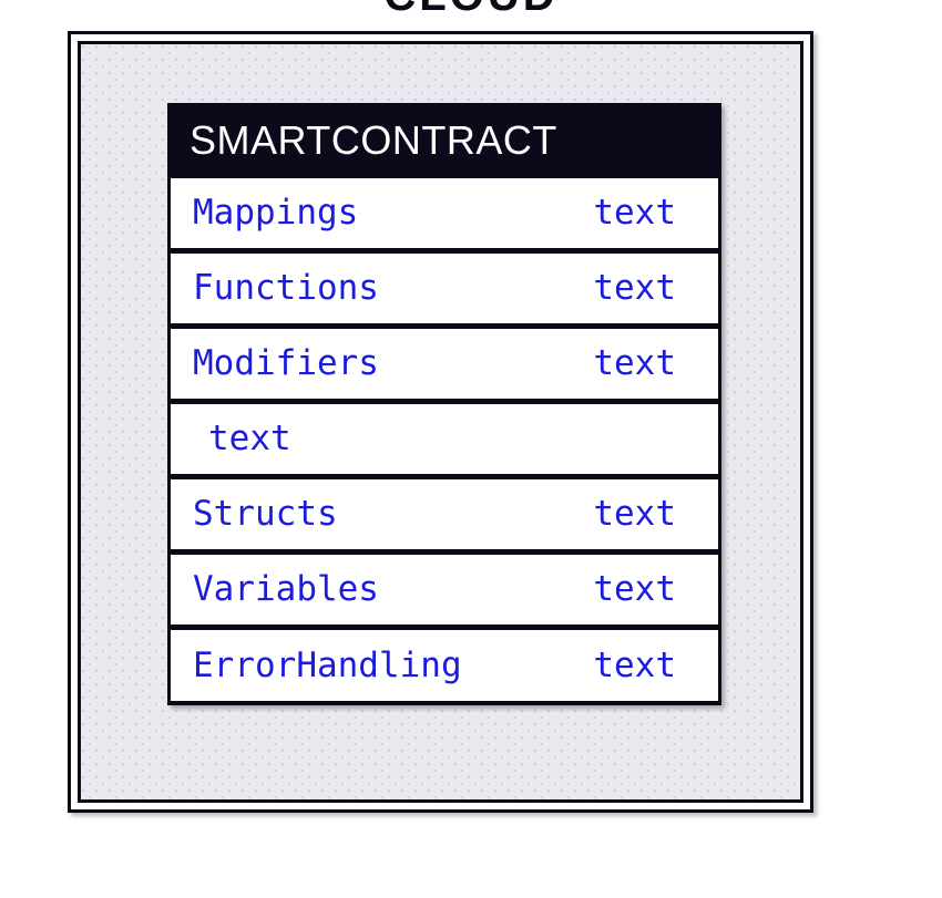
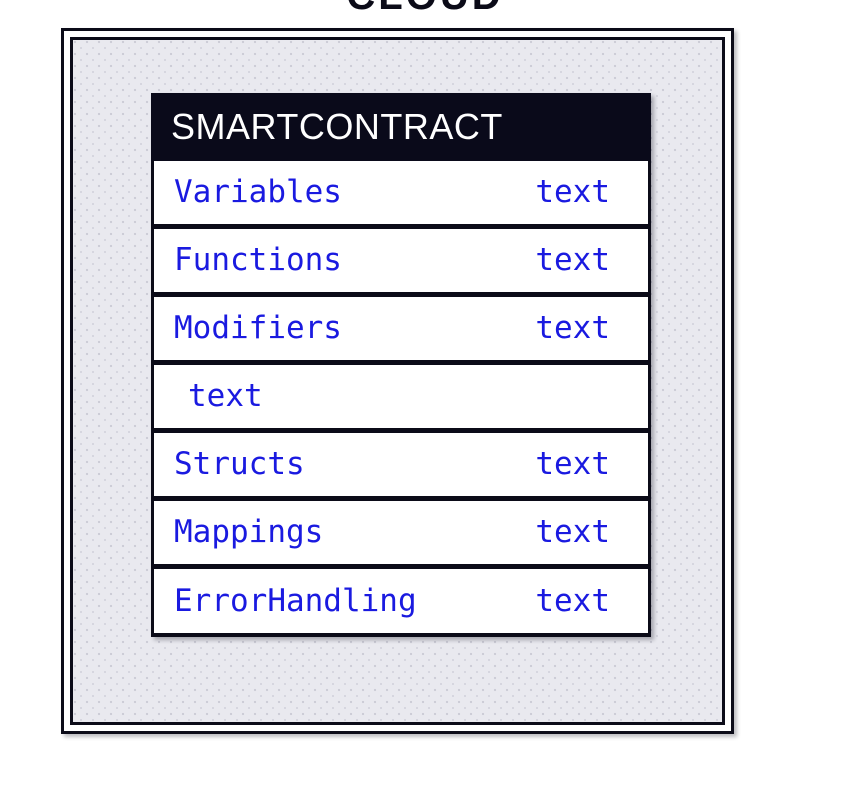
  SMARTCONTRACT
- Mappings
+ Variables
  text
  Functions
  text
  Modifiers
  text
  text
  Structs
  text
- Variables
+ Mappings
  text
  ErrorHandling
  text
